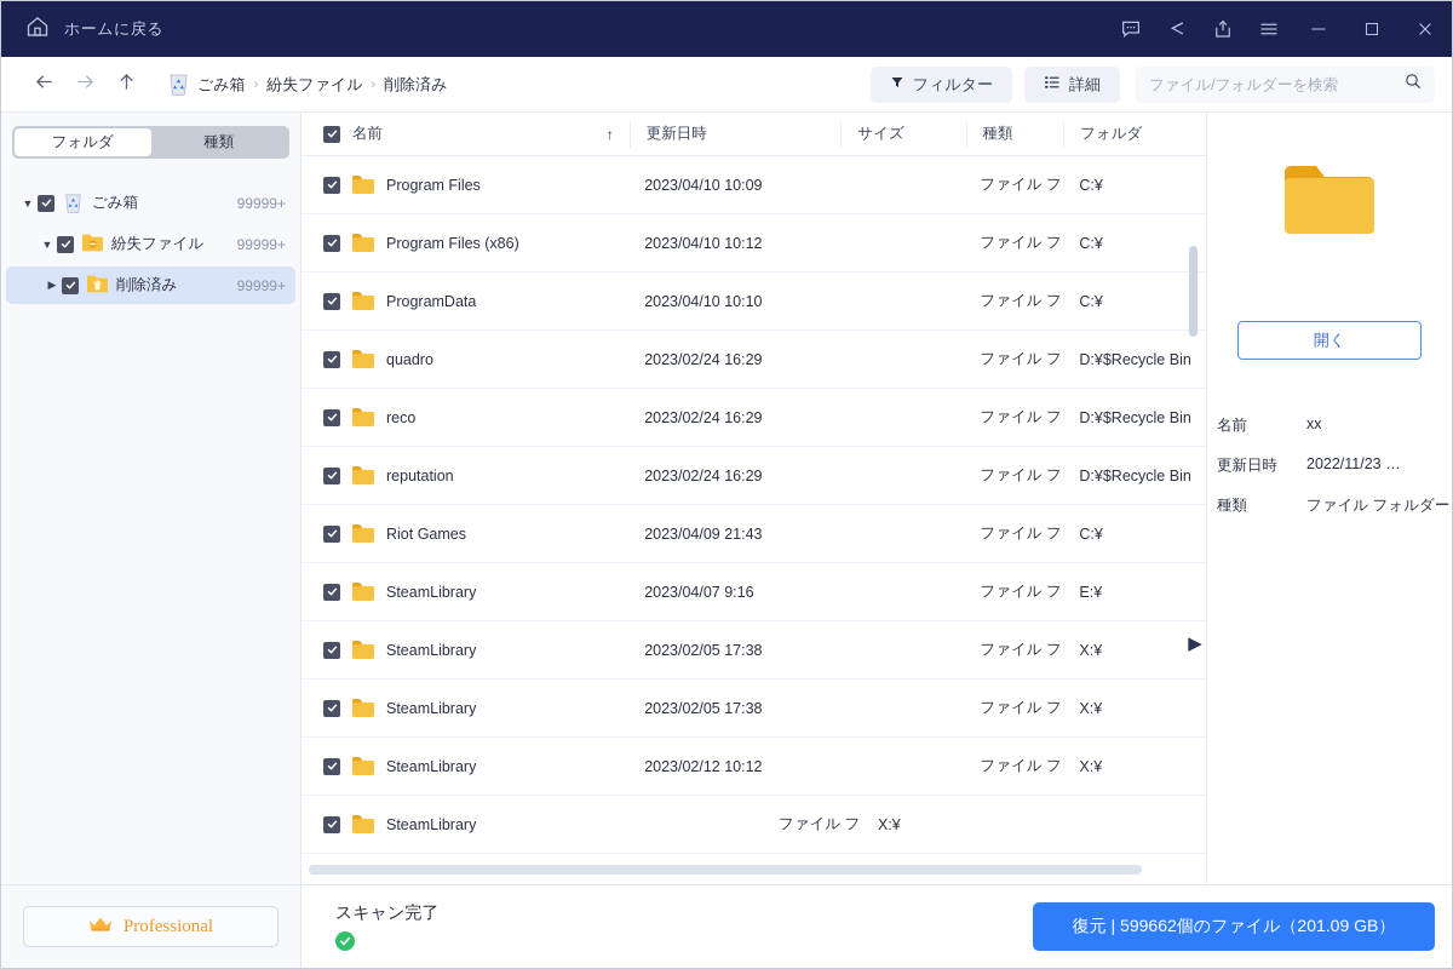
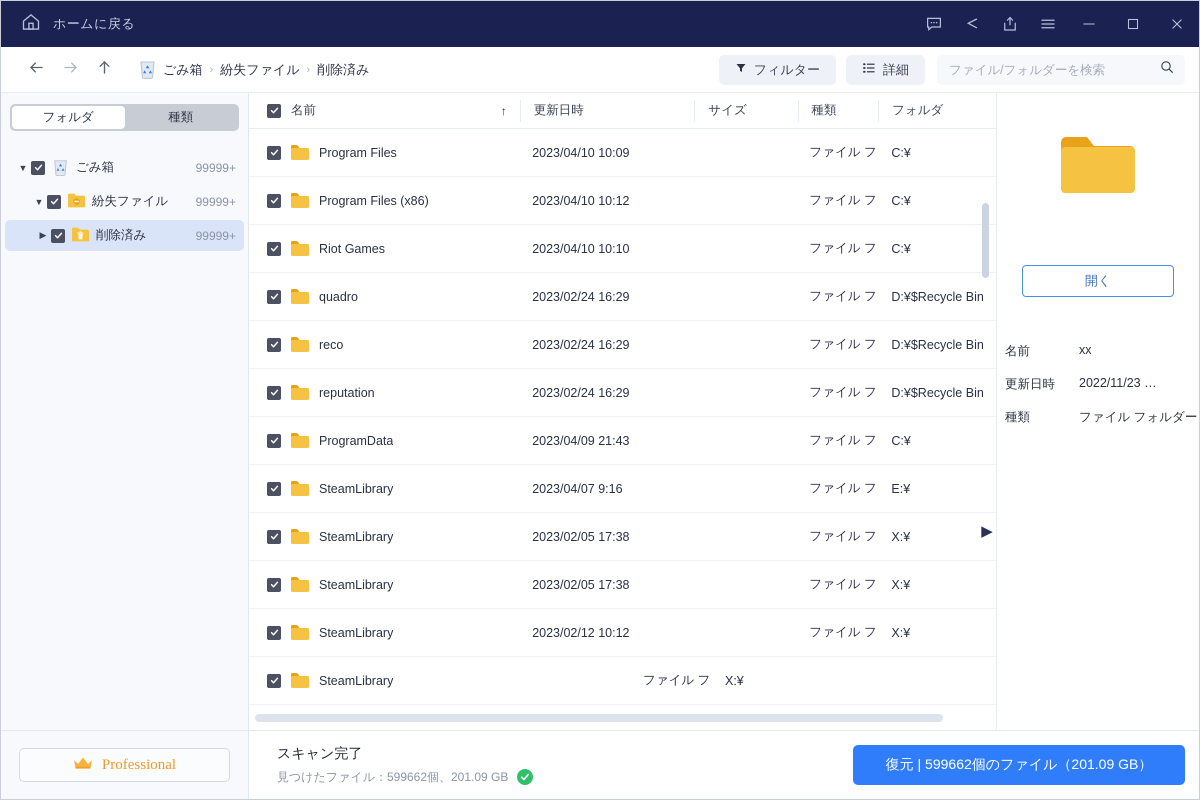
  ホームに戻る
  ごみ箱
  ›
  紛失ファイル
  ›
  削除済み
  フィルター
  詳細
  ファイル/フォルダーを検索
  フォルダ
  種類
  ▼
  ごみ箱
  99999+
  ▼
  紛失ファイル
  99999+
  ▶
  削除済み
  99999+
  名前
  ↑
  更新日時
  サイズ
  種類
  フォルダ
  Program Files
  2023/04/10 10:09
  ファイル フ
  C:¥
  Program Files (x86)
  2023/04/10 10:12
  ファイル フ
  C:¥
- ProgramData
+ Riot Games
  2023/04/10 10:10
  ファイル フ
  C:¥
  quadro
  2023/02/24 16:29
  ファイル フ
  D:¥$Recycle Bin
  reco
  2023/02/24 16:29
  ファイル フ
  D:¥$Recycle Bin
  reputation
  2023/02/24 16:29
  ファイル フ
  D:¥$Recycle Bin
- Riot Games
+ ProgramData
  2023/04/09 21:43
  ファイル フ
  C:¥
  SteamLibrary
  2023/04/07 9:16
  ファイル フ
  E:¥
  SteamLibrary
  2023/02/05 17:38
  ファイル フ
  X:¥
  SteamLibrary
  2023/02/05 17:38
  ファイル フ
  X:¥
  SteamLibrary
  2023/02/12 10:12
  ファイル フ
  X:¥
  SteamLibrary
  ファイル フ
  X:¥
  ▶
  開く
  名前
  xx
  更新日時
  2022/11/23 …
  種類
  ファイル フォルダー
  Professional
  スキャン完了
+ 見つけたファイル：599662個、201.09 GB
  復元 | 599662個のファイル（201.09 GB）
